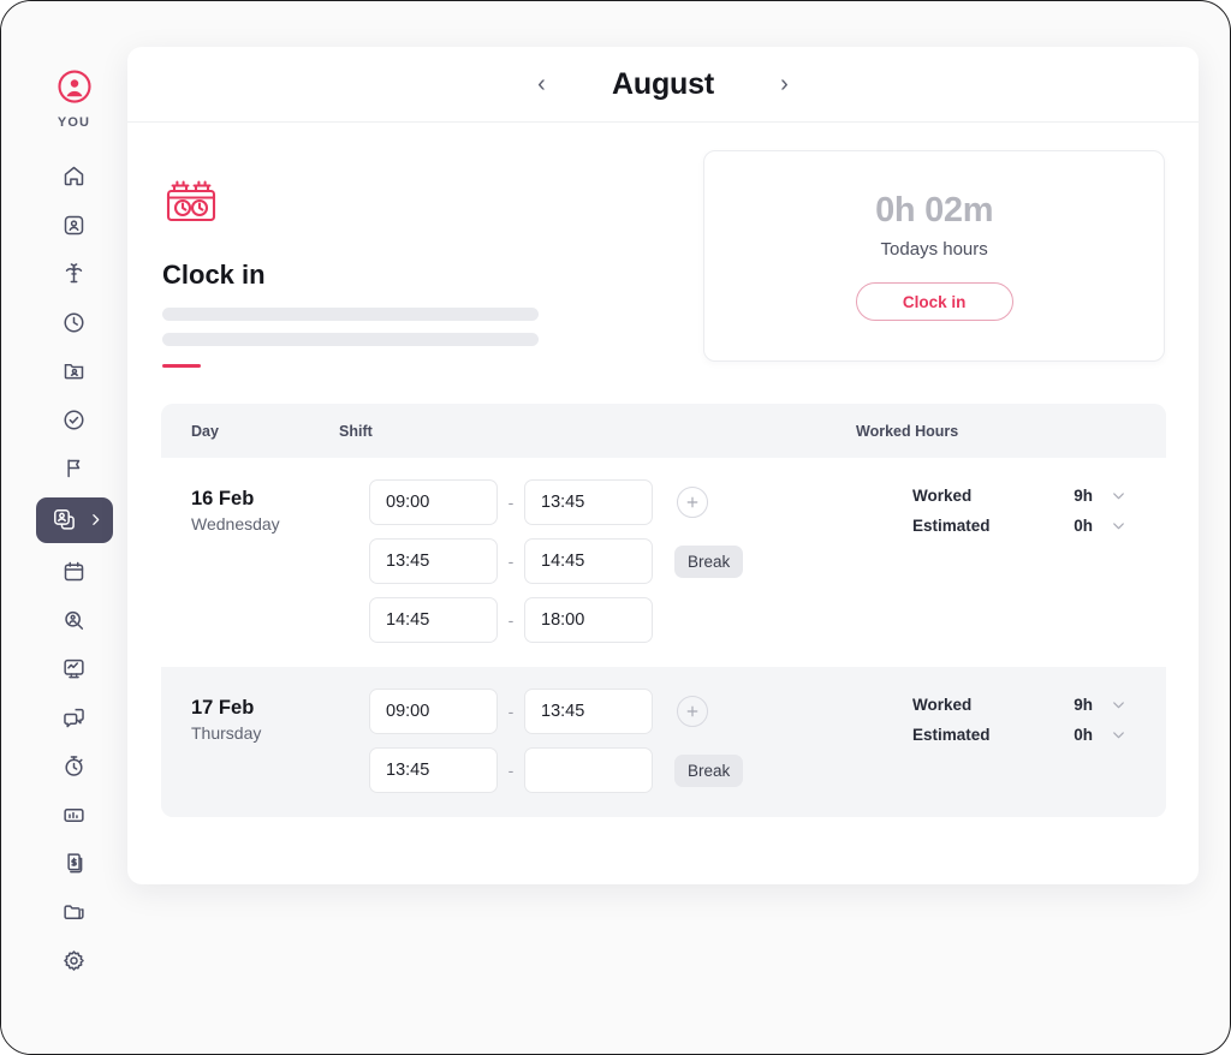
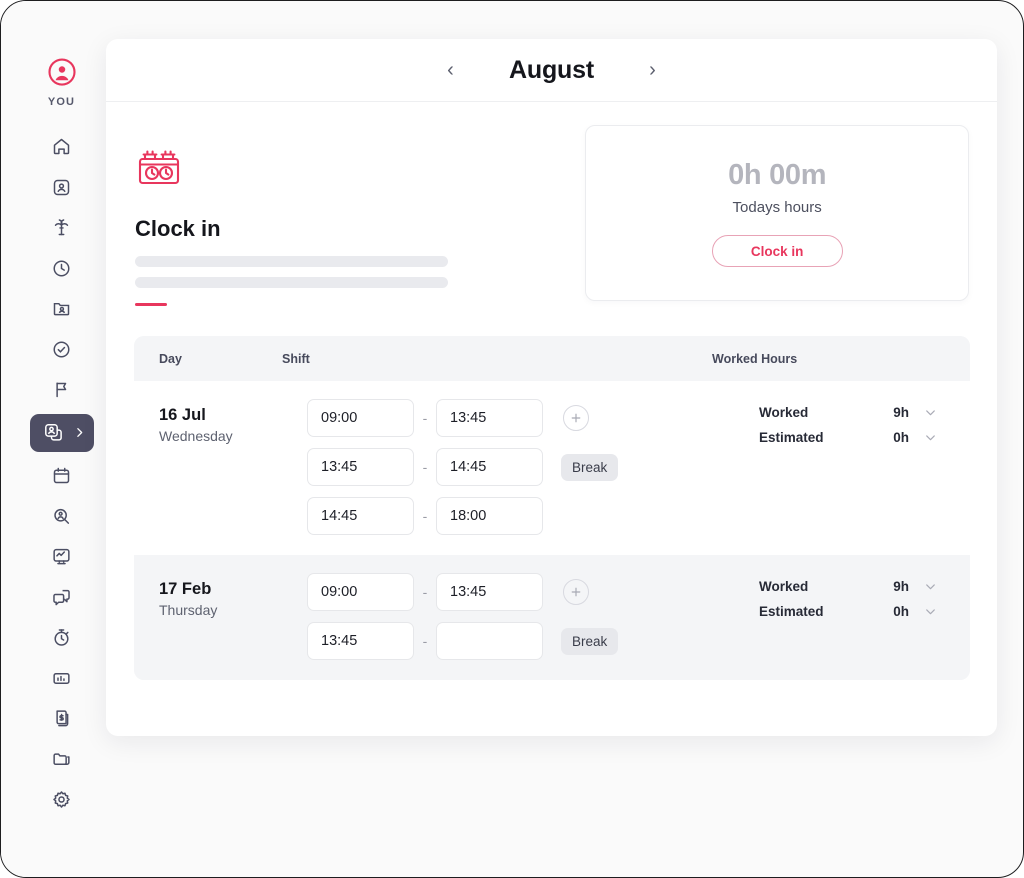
  YOU
  ‹
  August
  ›
  Clock in
- 0h 02m
+ 0h 00m
  Todays hours
  Clock in
  Day
  Shift
  Worked Hours
- 16 Feb
+ 16 Jul
  Wednesday
  09:00
  -
  13:45
  13:45
  -
  14:45
  Break
  14:45
  -
  18:00
  Worked
  9h
  Estimated
  0h
  17 Feb
  Thursday
  09:00
  -
  13:45
  13:45
  -
  Break
  Worked
  9h
  Estimated
  0h
